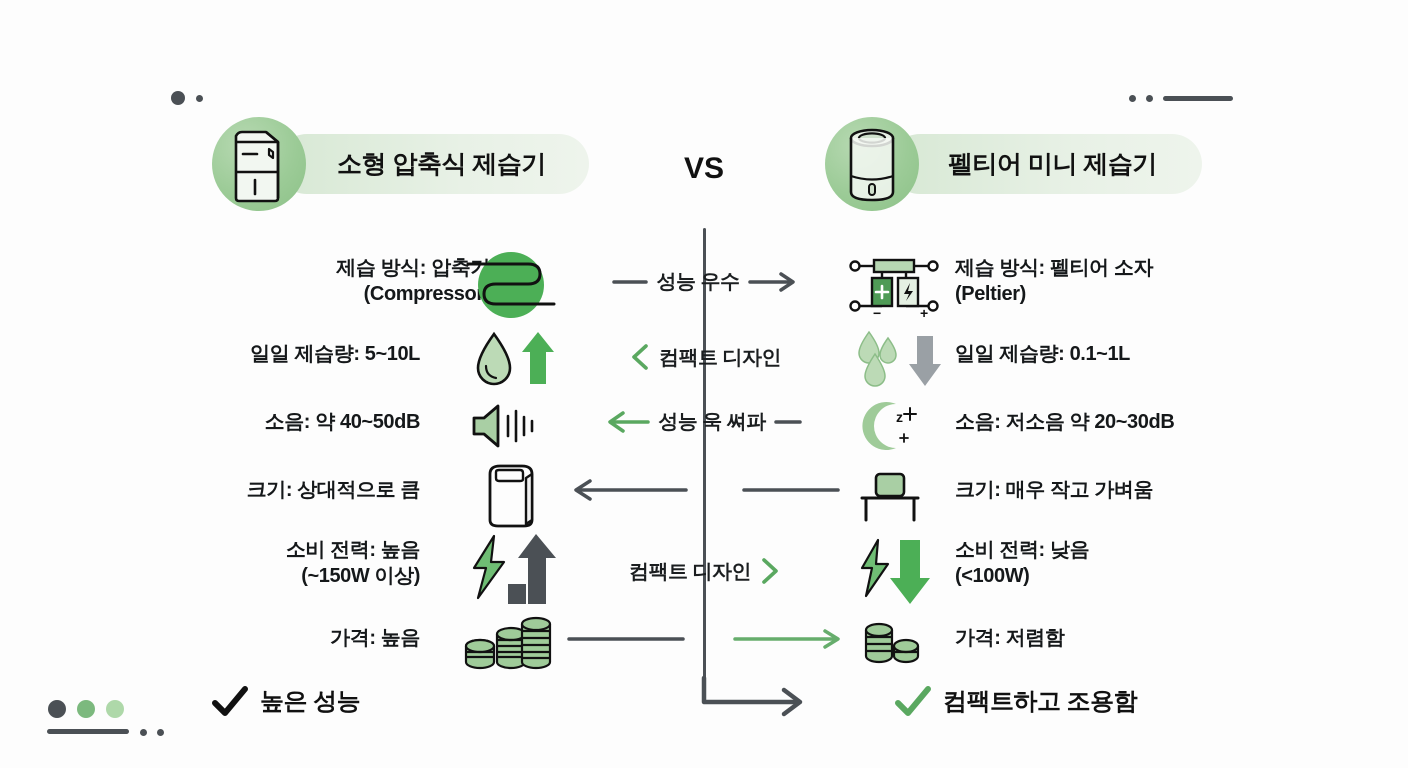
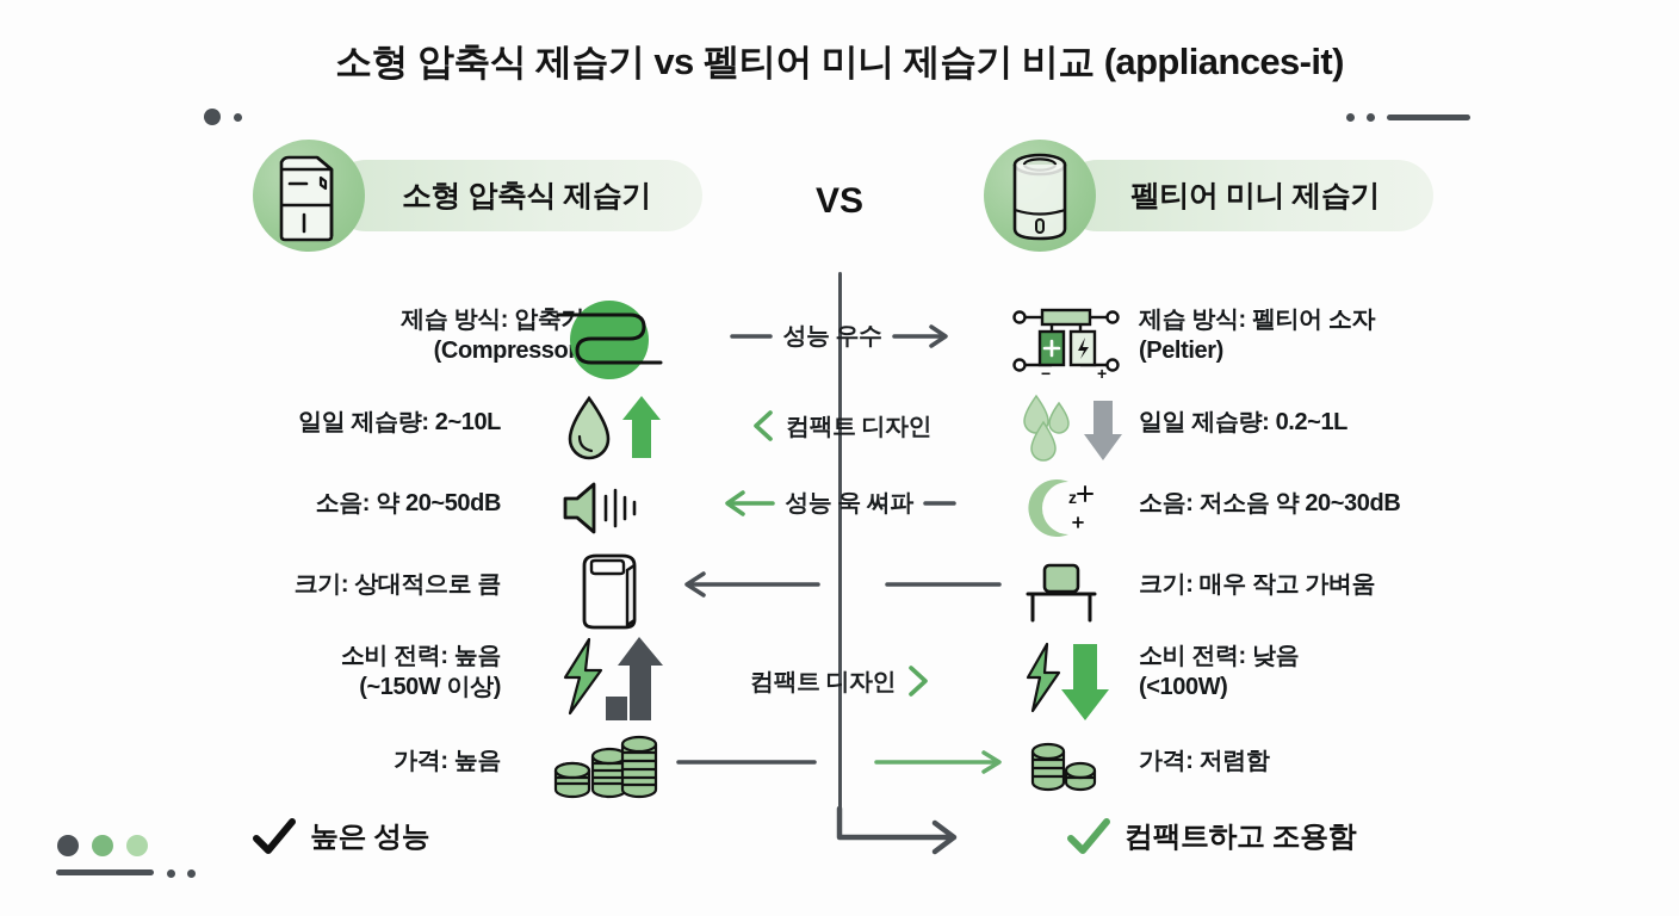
+ 소형 압축식 제습기 vs 펠티어 미니 제습기 비교 (appliances-it)
  소형 압축식 제습기
  펠티어 미니 제습기
  VS
  제습 방식: 압축기
  (Compresso
  성능 우수
  −
  +
  제습 방식: 펠티어 소자
  (Peltier)
- 일일 제습량: 5~10L
+ 일일 제습량: 2~10L
  컴팩트 디자인
- 일일 제습량: 0.1~1L
+ 일일 제습량: 0.2~1L
- 소음: 약 40~50dB
+ 소음: 약 20~50dB
  성능 욱 쎠파
  z
  소음: 저소음 약 20~30dB
  크기: 상대적으로 큼
  크기: 매우 작고 가벼움
  소비 전력: 높음
  (~150W 이상)
  컴팩트 디자인
  소비 전력: 낮음
  (<100W)
  가격: 높음
  가격: 저렴함
  높은 성능
  컴팩트하고 조용함
